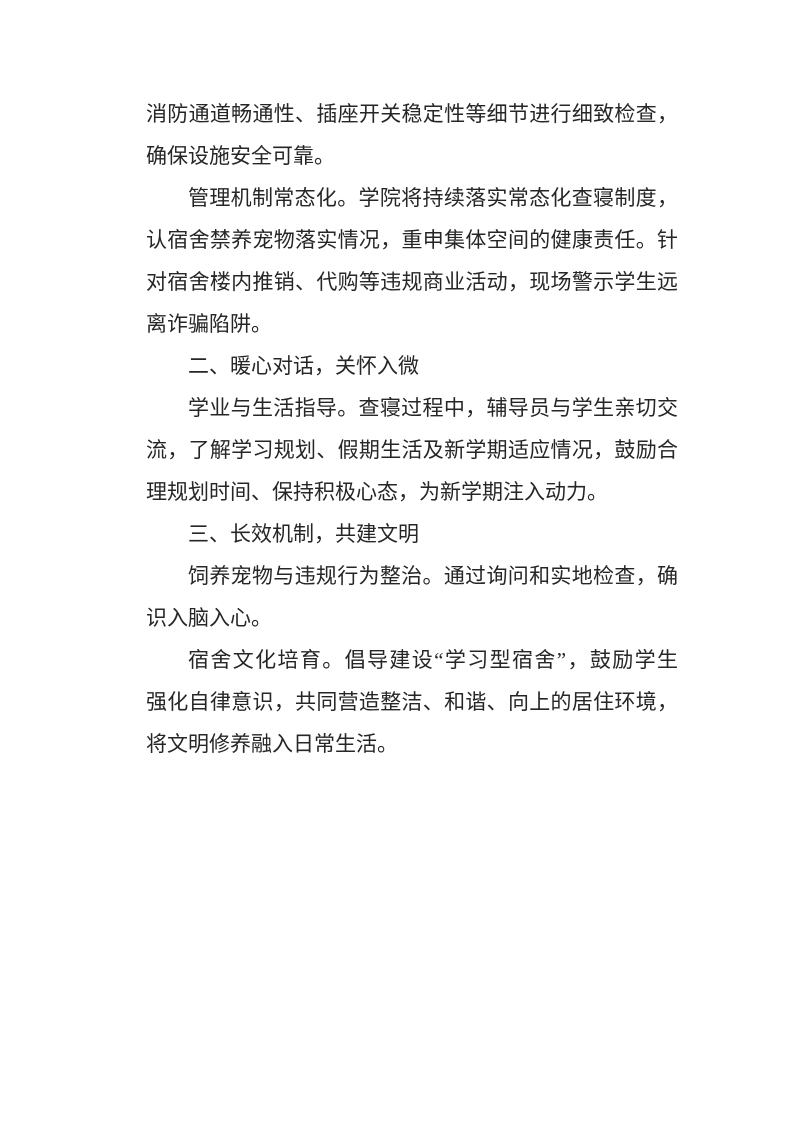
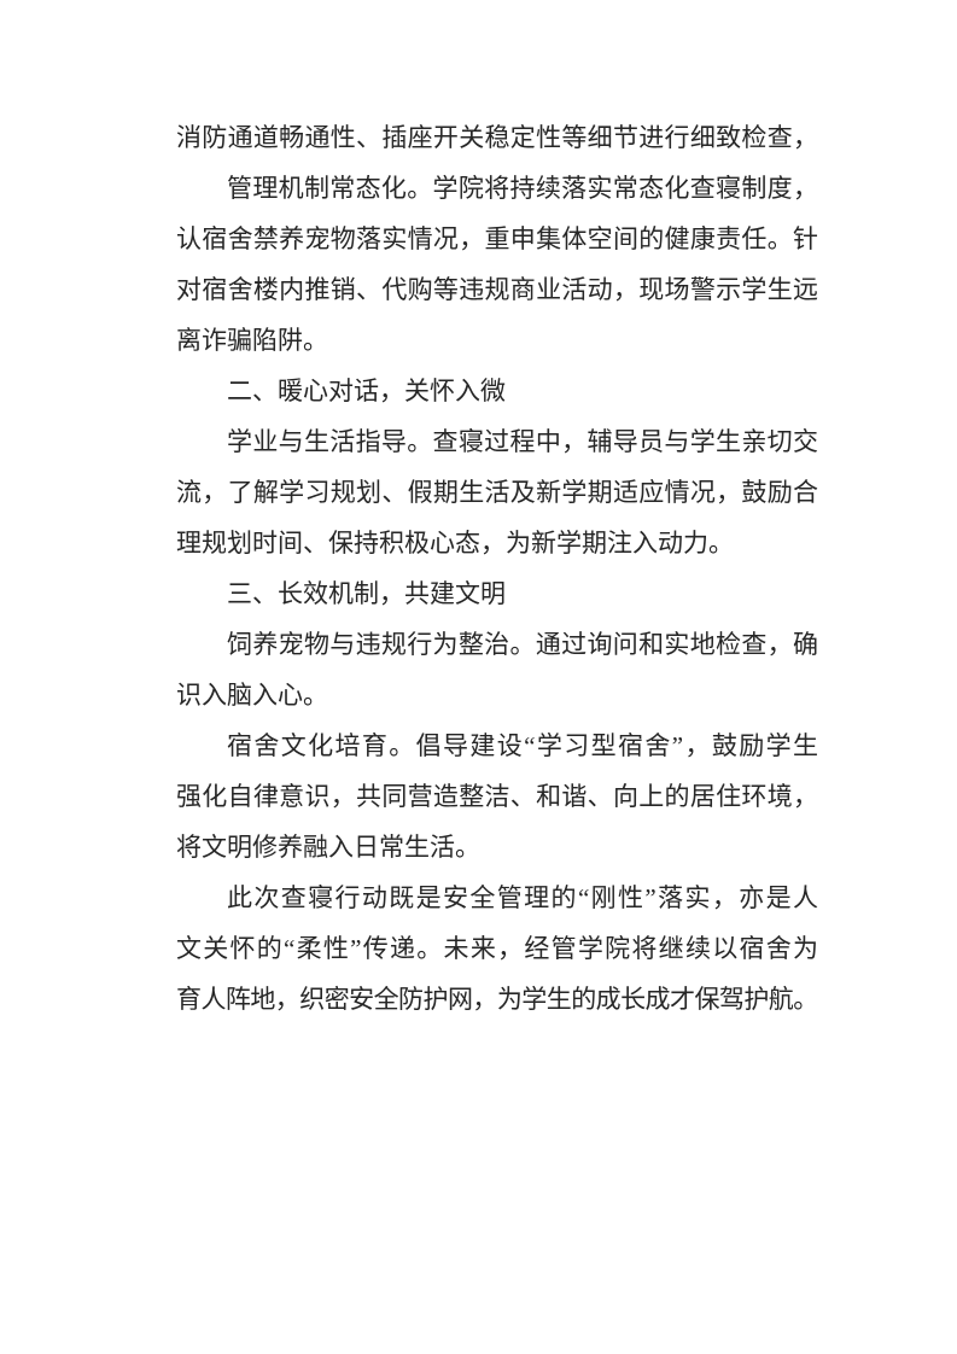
  消防通道畅通性、插座开关稳定性等细节进行细致检查，
- 确保设施安全可靠。
  管理机制常态化。学院将持续落实常态化查寝制度，
  认宿舍禁养宠物落实情况，重申集体空间的健康责任。针
  对宿舍楼内推销、代购等违规商业活动，现场警示学生远
  离诈骗陷阱。
  二、暖心对话，关怀入微
  学业与生活指导。查寝过程中，辅导员与学生亲切交
  流，了解学习规划、假期生活及新学期适应情况，鼓励合
  理规划时间、保持积极心态，为新学期注入动力。
  三、长效机制，共建文明
  饲养宠物与违规行为整治。通过询问和实地检查，确
  识入脑入心。
  宿舍文化培育。倡导建设“学习型宿舍”，鼓励学生
  强化自律意识，共同营造整洁、和谐、向上的居住环境，
  将文明修养融入日常生活。
+ 此次查寝行动既是安全管理的“刚性”落实，亦是人
+ 文关怀的“柔性”传递。未来，经管学院将继续以宿舍为
+ 育人阵地，织密安全防护网，为学生的成长成才保驾护航。
